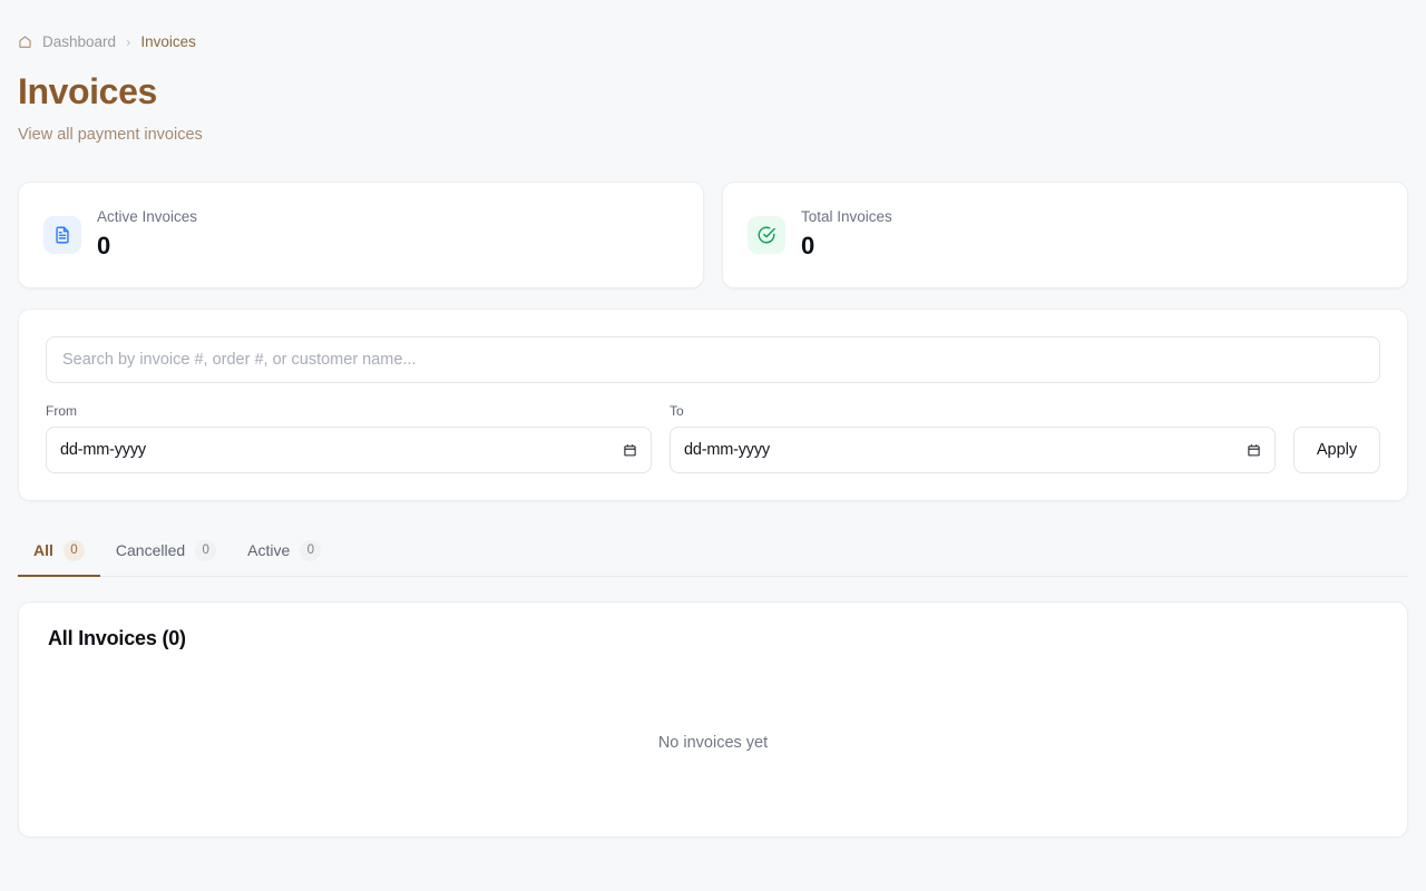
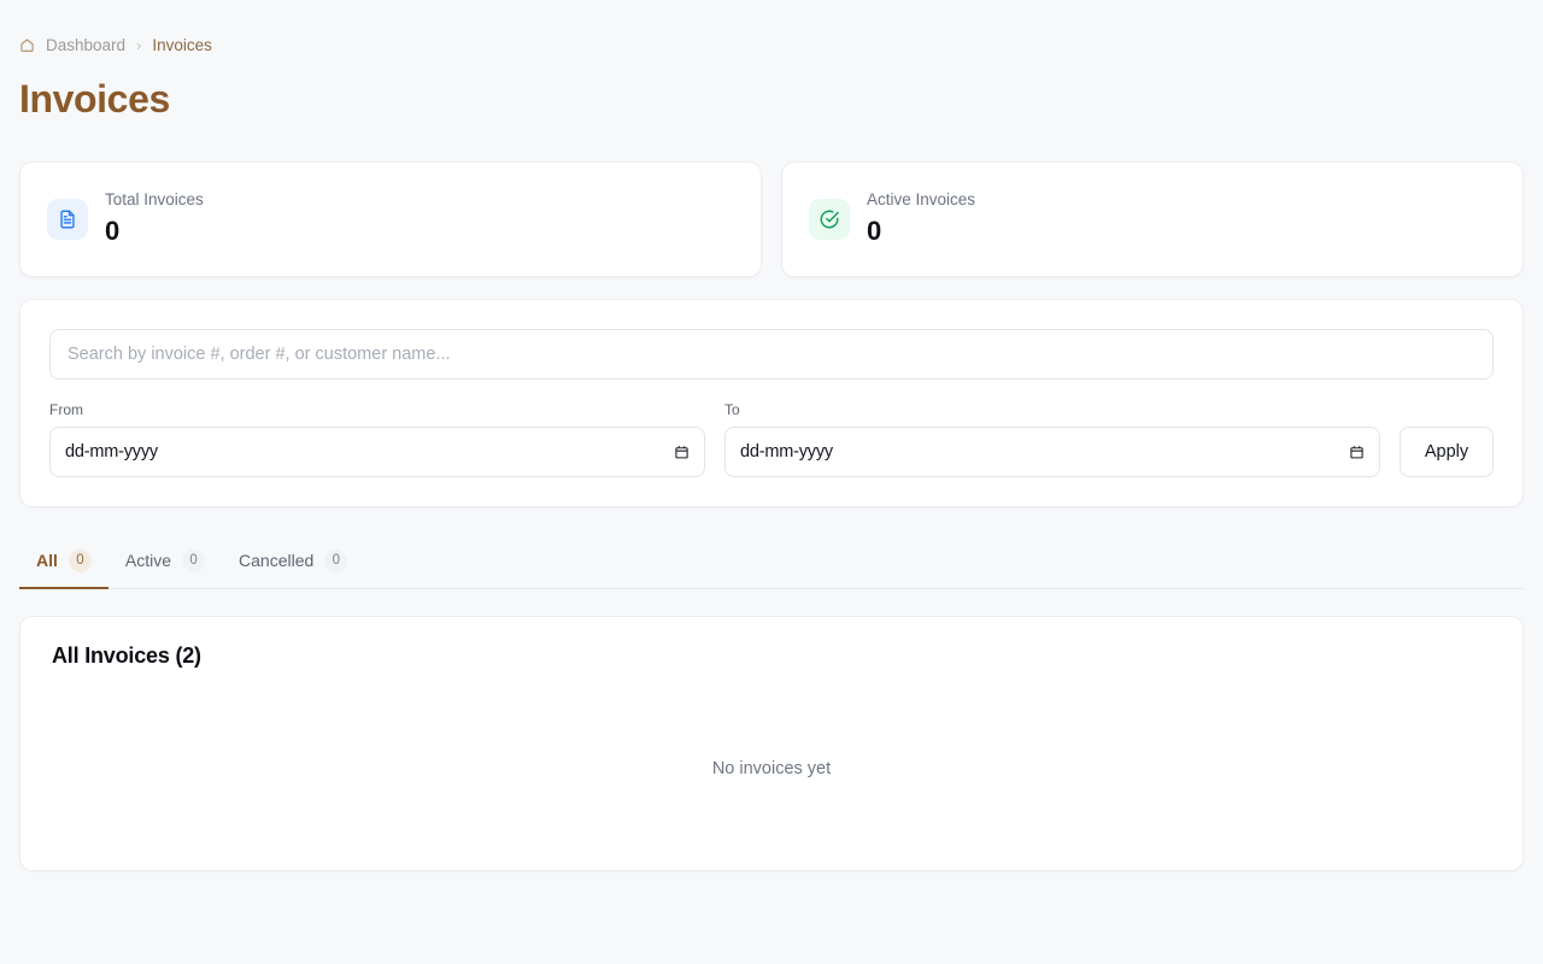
  Dashboard
  ›
  Invoices
  Invoices
- View all payment invoices
- Active Invoices
+ Total Invoices
  0
- Total Invoices
+ Active Invoices
  0
  Search by invoice #, order #, or customer name...
  From
  dd-mm-yyyy
  To
  dd-mm-yyyy
  Apply
  All
  0
- Cancelled
+ Active
  0
- Active
+ Cancelled
  0
- All Invoices (0)
+ All Invoices (2)
  No invoices yet
